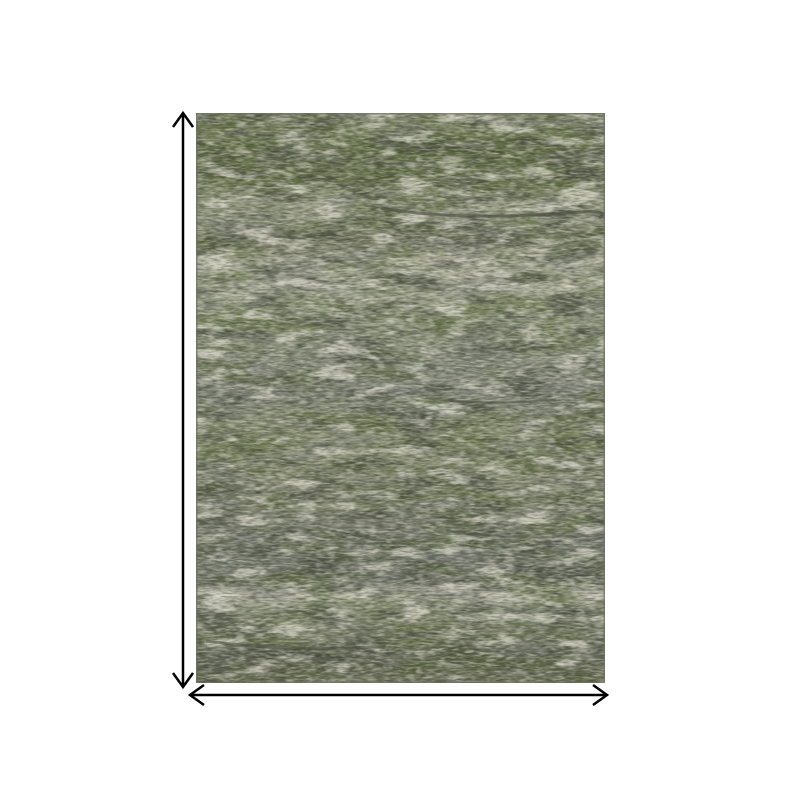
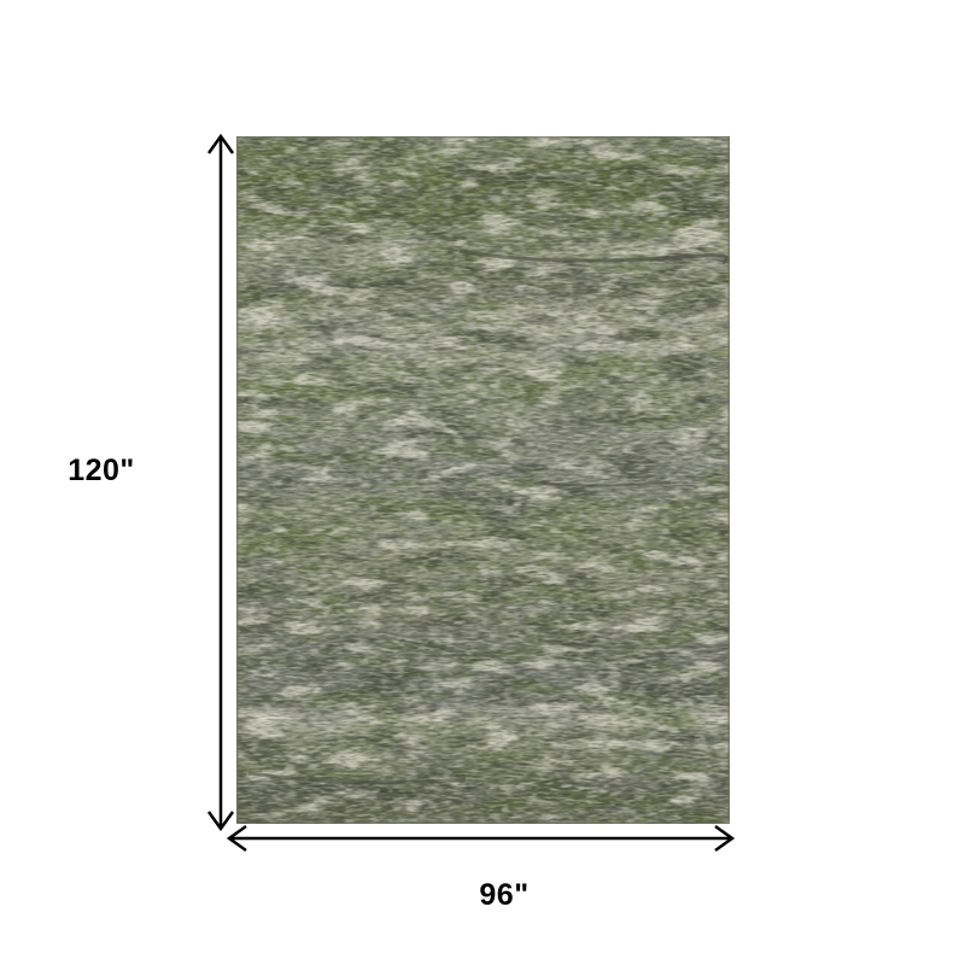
+ 120"
+ 96"
